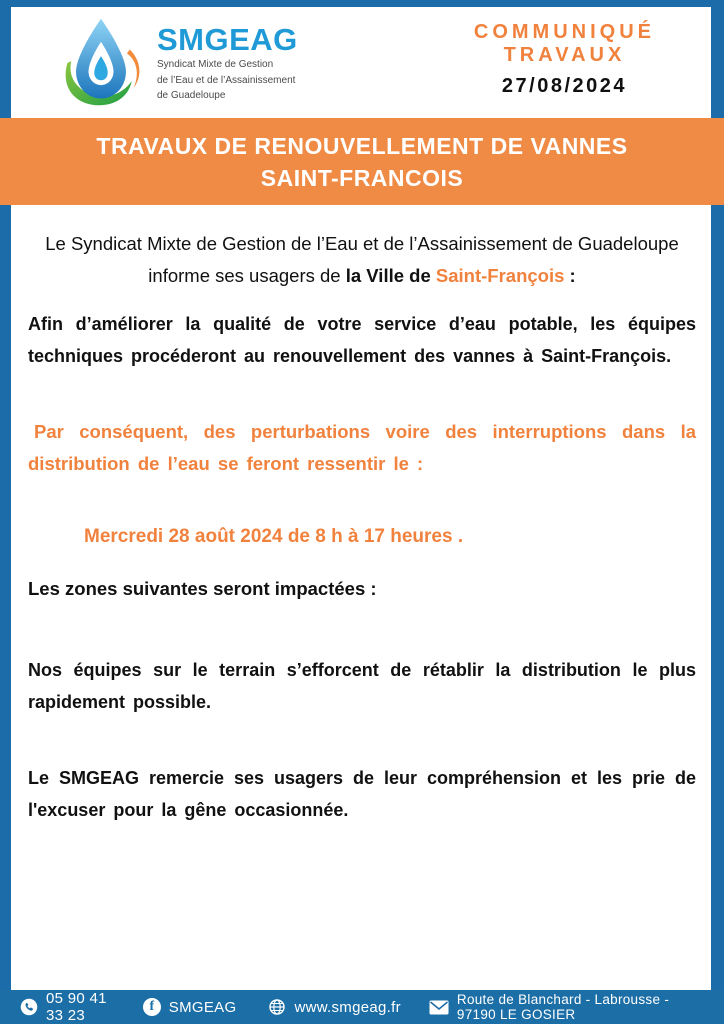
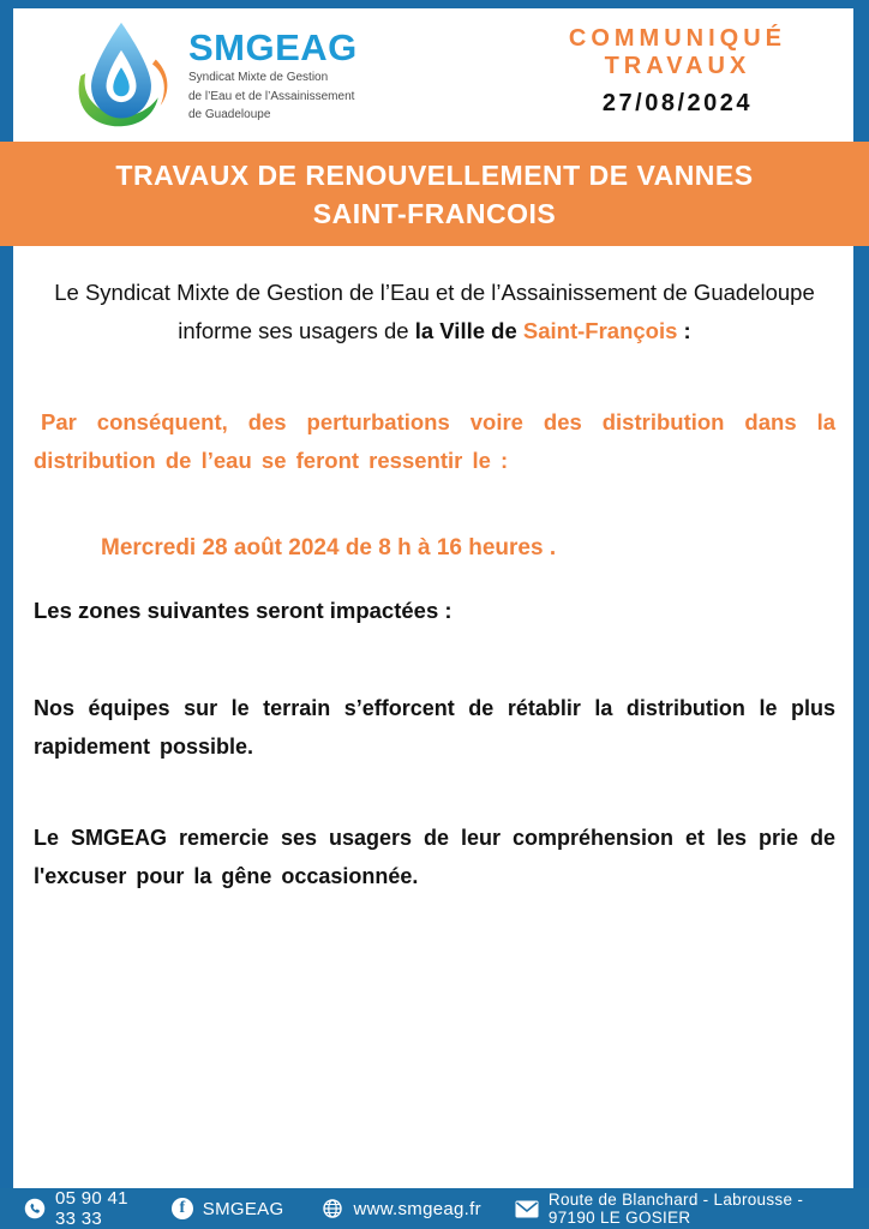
  SMGEAG
  Syndicat Mixte de Gestion
  de l’Eau et de l’Assainissement
  de Guadeloupe
  COMMUNIQUÉ
  TRAVAUX
  27/08/2024
  TRAVAUX DE RENOUVELLEMENT DE VANNES
  SAINT-FRANCOIS
  Le Syndicat Mixte de Gestion de l’Eau et de l’Assainissement de Guadeloupe informe ses usagers de la Ville de Saint-François :
- Afin d’améliorer la qualité de votre service d’eau potable, les équipes techniques procéderont au renouvellement des vannes à Saint-François.
- Par conséquent, des perturbations voire des interruptions dans la distribution de l’eau se feront ressentir le :
+ Par conséquent, des perturbations voire des distribution dans la distribution de l’eau se feront ressentir le :
- Mercredi 28 août 2024 de 8 h à 17 heures .
+ Mercredi 28 août 2024 de 8 h à 16 heures .
  Les zones suivantes seront impactées :
  Nos équipes sur le terrain s’efforcent de rétablir la distribution le plus rapidement possible.
  Le SMGEAG remercie ses usagers de leur compréhension et les prie de l'excuser pour la gêne occasionnée.
- 05 90 41 33 23
+ 05 90 41 33 33
  f
  SMGEAG
  www.smgeag.fr
  Route de Blanchard - Labrousse - 97190 LE GOSIER
